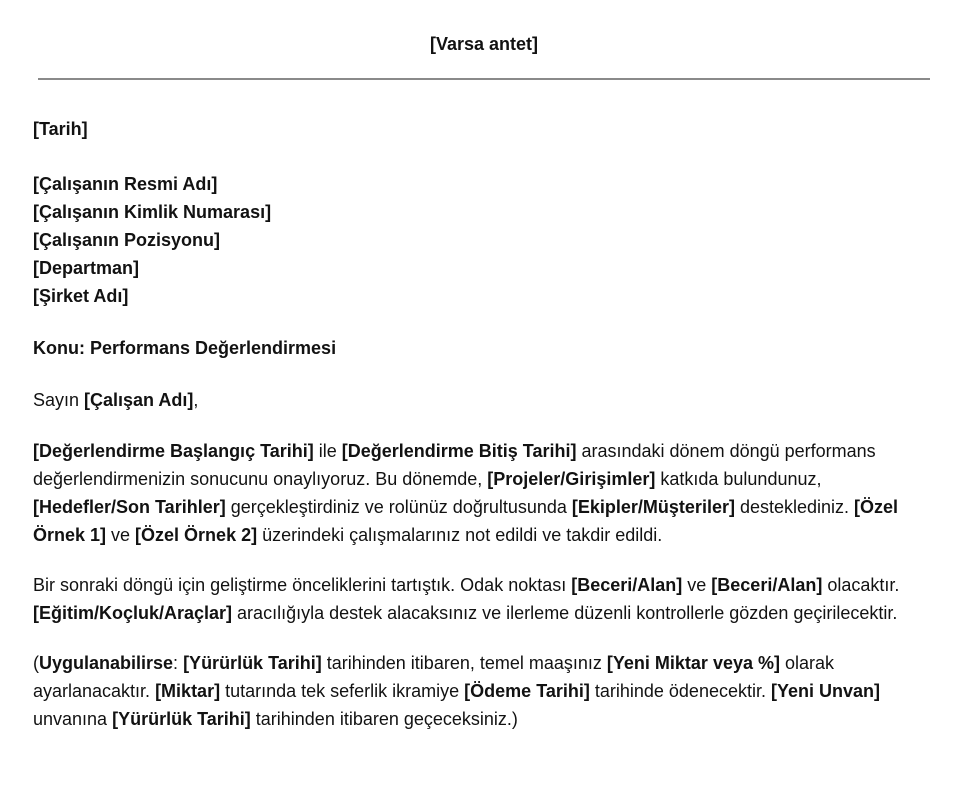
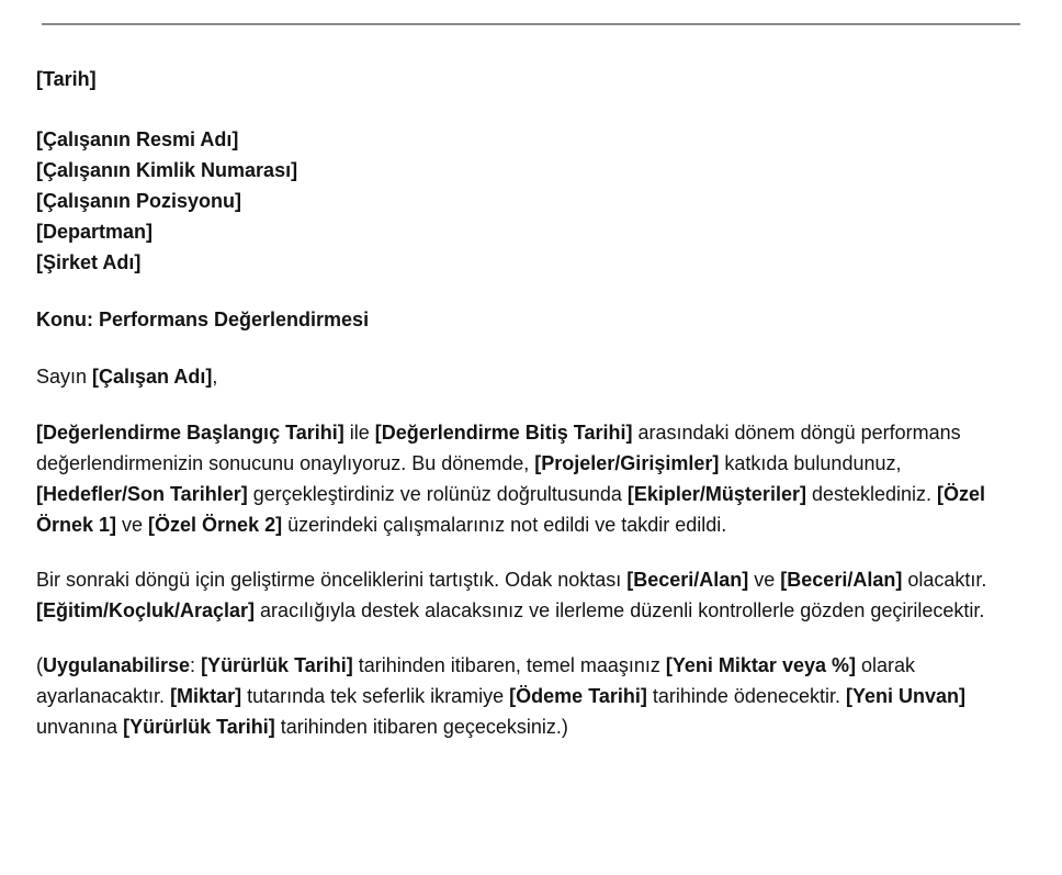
- [Varsa antet]
  [Tarih]
  [Çalışanın Resmi Adı]
  [Çalışanın Kimlik Numarası]
  [Çalışanın Pozisyonu]
  [Departman]
  [Şirket Adı]
  Konu: Performans Değerlendirmesi
  Sayın [Çalışan Adı],
  [Değerlendirme Başlangıç Tarihi] ile [Değerlendirme Bitiş Tarihi] arasındaki dönem döngü performans değerlendirmenizin sonucunu onaylıyoruz. Bu dönemde, [Projeler/Girişimler] katkıda bulundunuz, [Hedefler/Son Tarihler] gerçekleştirdiniz ve rolünüz doğrultusunda [Ekipler/Müşteriler] desteklediniz. [Özel Örnek 1] ve [Özel Örnek 2] üzerindeki çalışmalarınız not edildi ve takdir edildi.
  Bir sonraki döngü için geliştirme önceliklerini tartıştık. Odak noktası [Beceri/Alan] ve [Beceri/Alan] olacaktır. [Eğitim/Koçluk/Araçlar] aracılığıyla destek alacaksınız ve ilerleme düzenli kontrollerle gözden geçirilecektir.
  (Uygulanabilirse: [Yürürlük Tarihi] tarihinden itibaren, temel maaşınız [Yeni Miktar veya %] olarak ayarlanacaktır. [Miktar] tutarında tek seferlik ikramiye [Ödeme Tarihi] tarihinde ödenecektir. [Yeni Unvan] unvanına [Yürürlük Tarihi] tarihinden itibaren geçeceksiniz.)
